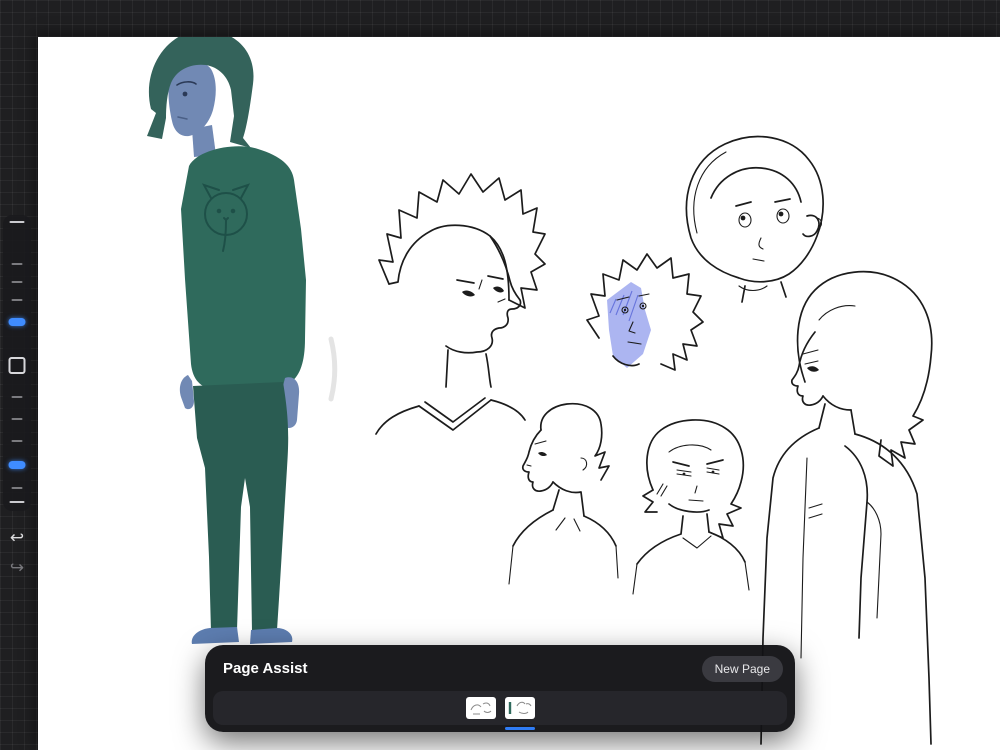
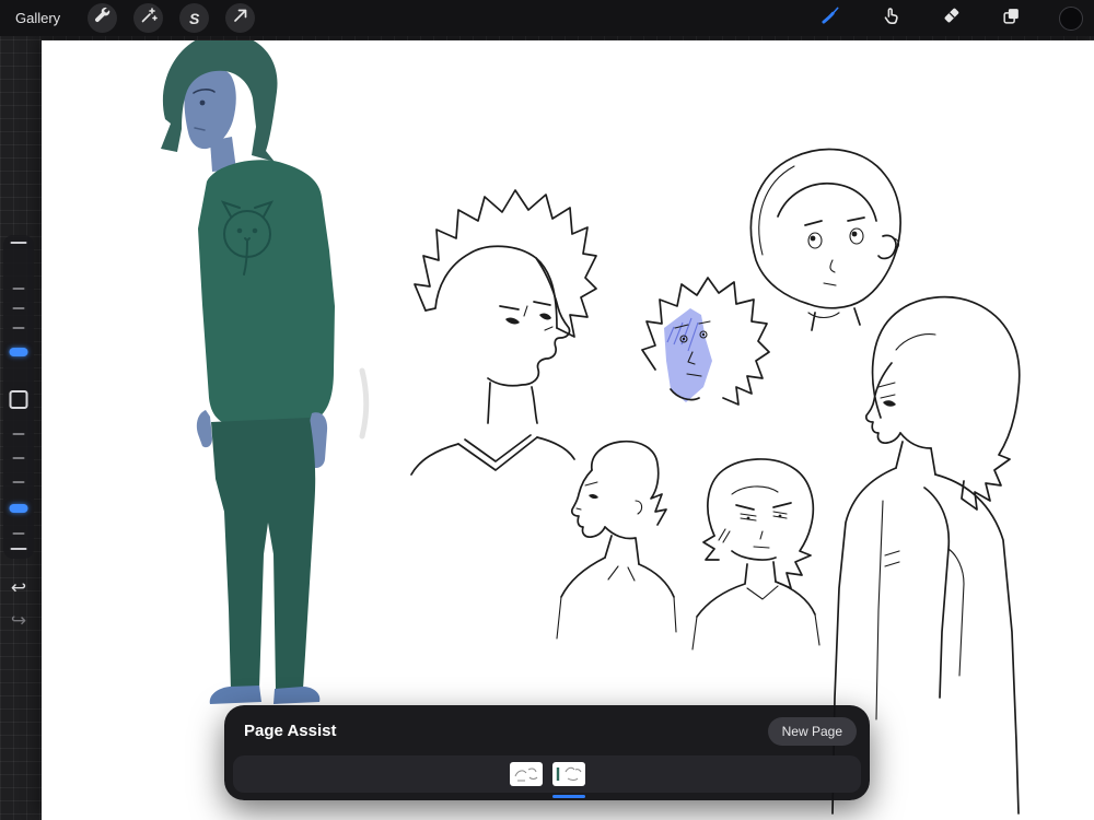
+ Gallery
+ S
  ↩
  ↪
  Page Assist
  New Page
